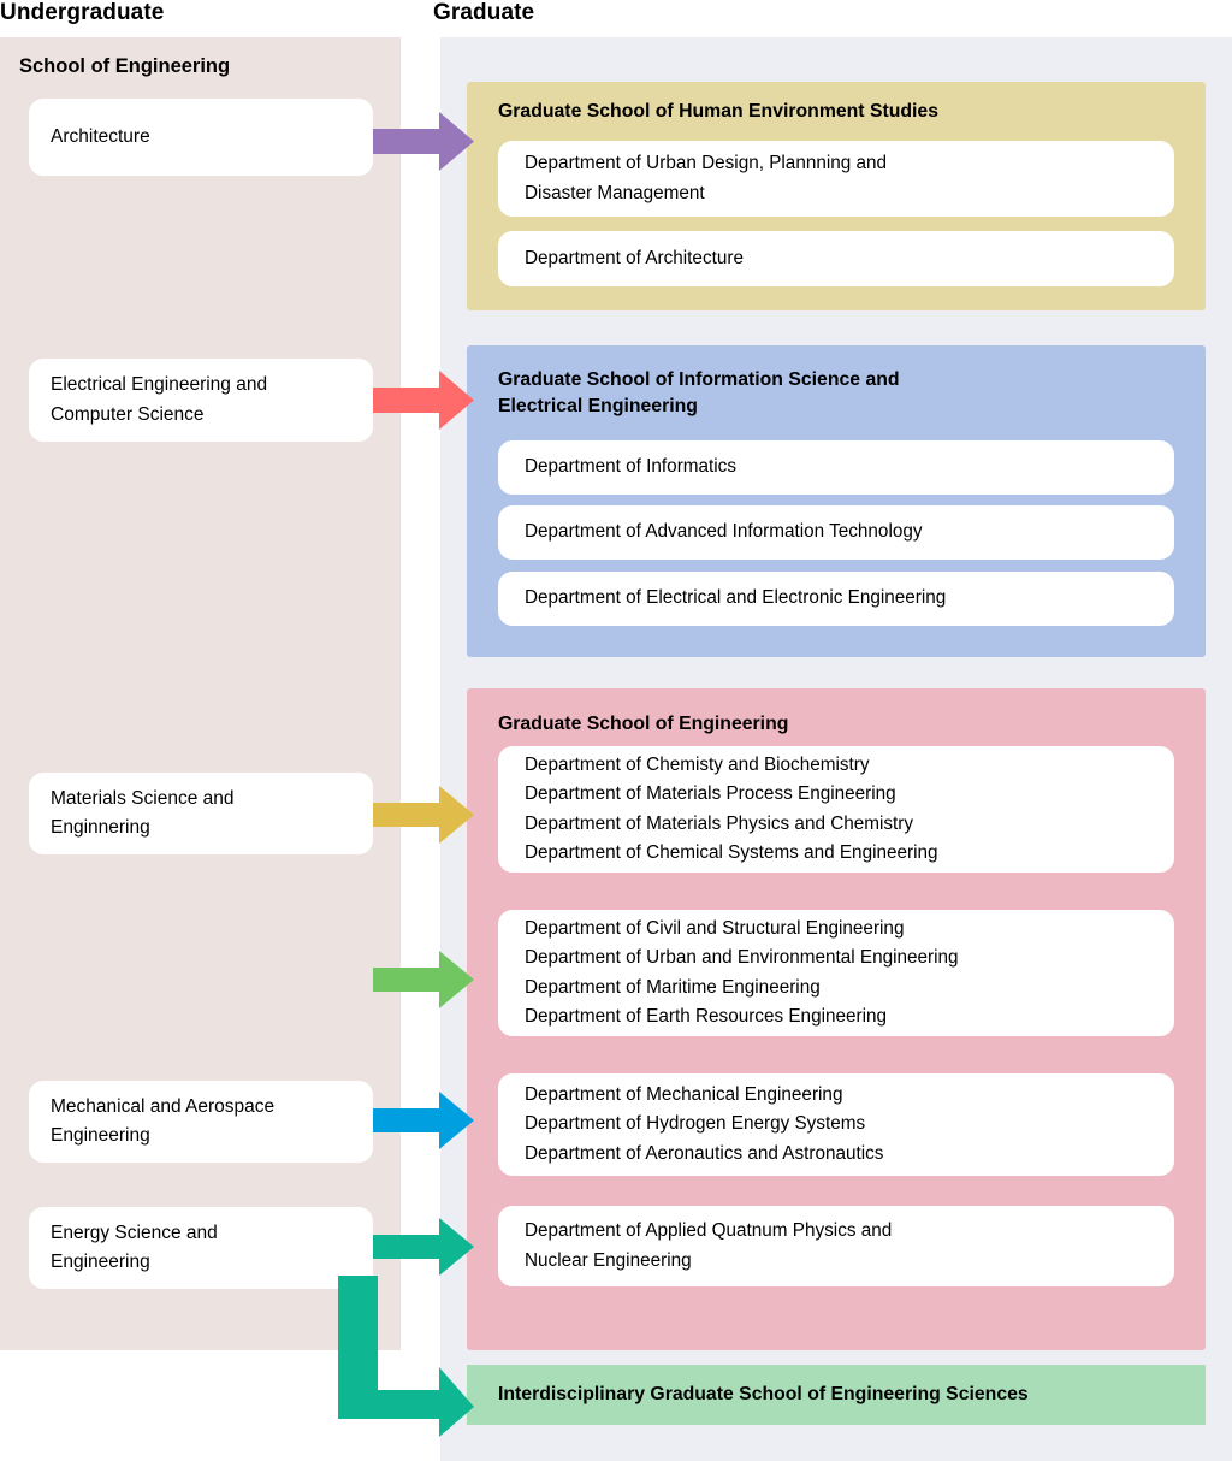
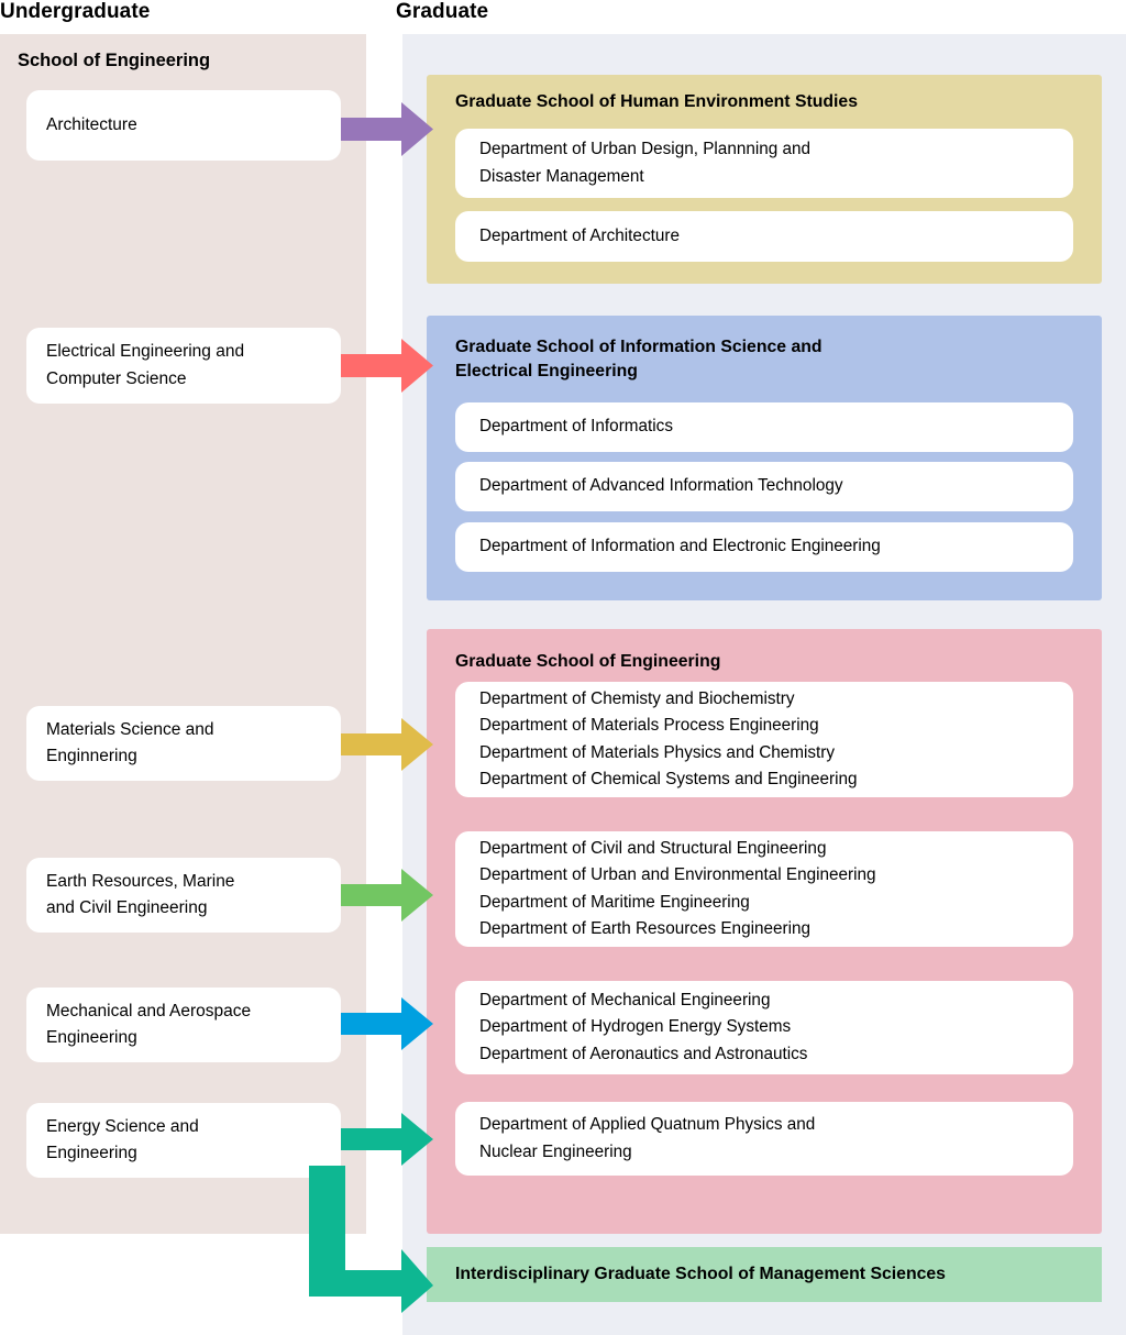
  Undergraduate
  Graduate
  School of Engineering
  Architecture
  Electrical Engineering and
  Computer Science
  Materials Science and
  Enginnering
+ Earth Resources, Marine
+ and Civil Engineering
  Mechanical and Aerospace
  Engineering
  Energy Science and
  Engineering
  Graduate School of Human Environment Studies
  Department of Urban Design, Plannning and
  Disaster Management
  Department of Architecture
  Graduate School of Information Science and
  Electrical Engineering
  Department of Informatics
  Department of Advanced Information Technology
- Department of Electrical and Electronic Engineering
+ Department of Information and Electronic Engineering
  Graduate School of Engineering
  Department of Chemisty and Biochemistry
  Department of Materials Process Engineering
  Department of Materials Physics and Chemistry
  Department of Chemical Systems and Engineering
  Department of Civil and Structural Engineering
  Department of Urban and Environmental Engineering
  Department of Maritime Engineering
  Department of Earth Resources Engineering
  Department of Mechanical Engineering
  Department of Hydrogen Energy Systems
  Department of Aeronautics and Astronautics
  Department of Applied Quatnum Physics and
  Nuclear Engineering
- Interdisciplinary Graduate School of Engineering Sciences
+ Interdisciplinary Graduate School of Management Sciences
